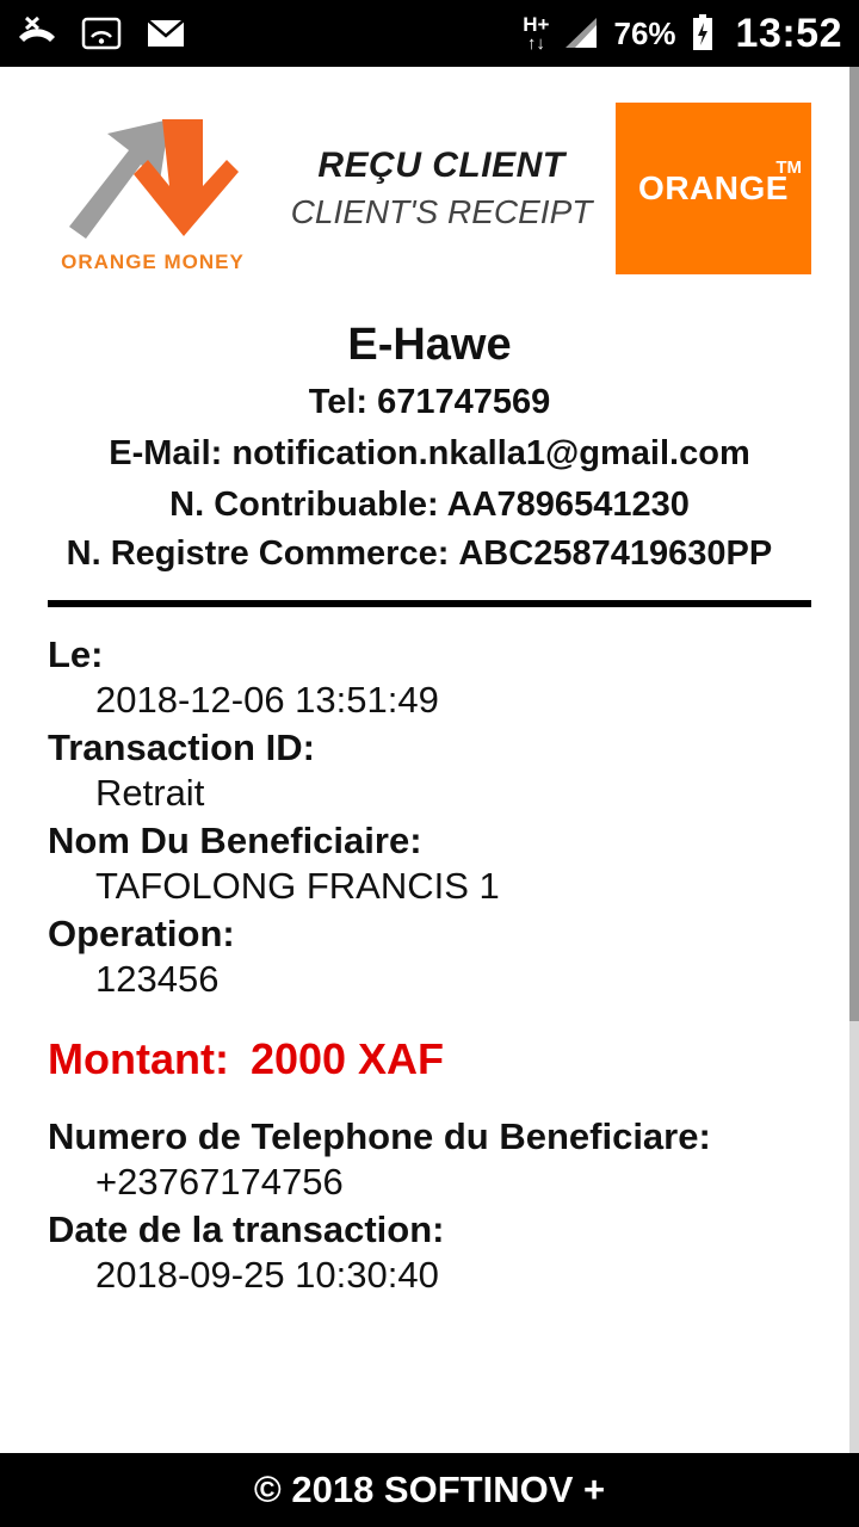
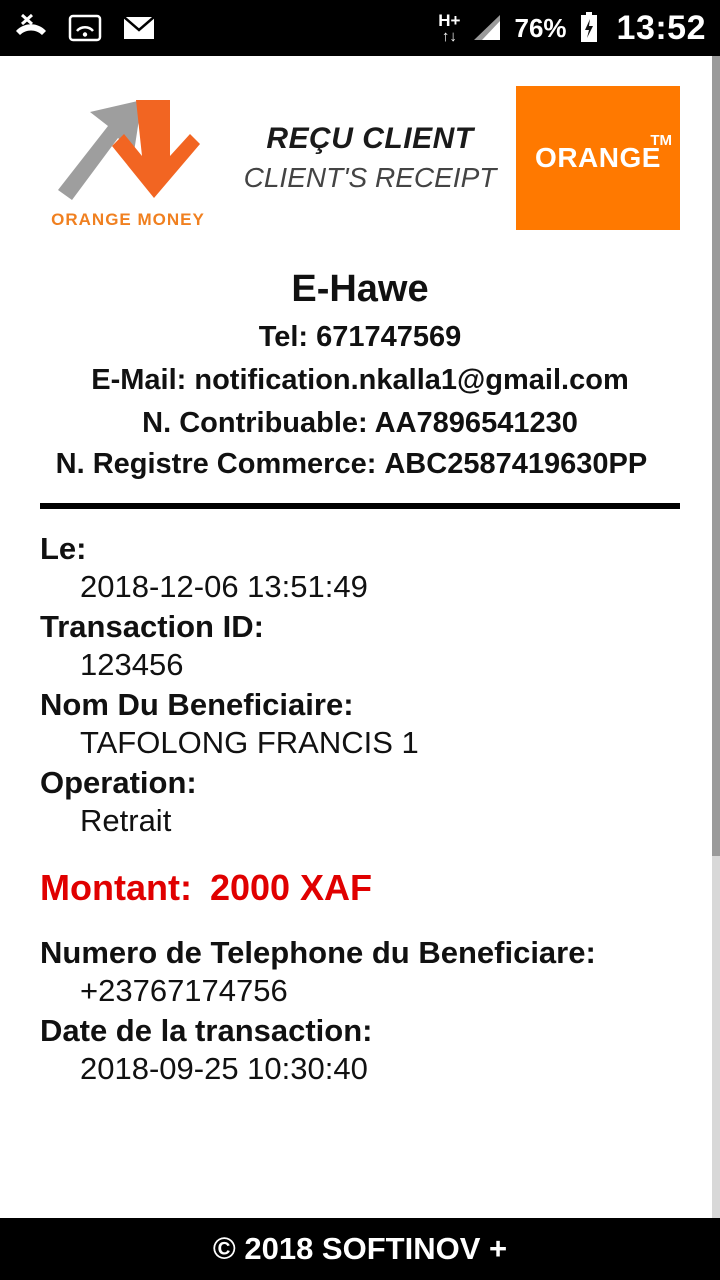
  H+
  ↑↓
  76%
  13:52
  ORANGE MONEY
  REÇU CLIENT
  CLIENT'S RECEIPT
  ORANGE
  TM
  E-Hawe
  Tel: 671747569
  E-Mail: notification.nkalla1@gmail.com
  N. Contribuable: AA7896541230
  N. Registre Commerce:
  ABC2587419630PP
  Le:
  2018-12-06 13:51:49
  Transaction ID:
- Retrait
+ 123456
  Nom Du Beneficiaire:
  TAFOLONG FRANCIS 1
  Operation:
- 123456
+ Retrait
  Montant:
  2000 XAF
  Numero de Telephone du Beneficiare:
  +23767174756
  Date de la transaction:
  2018-09-25 10:30:40
  © 2018 SOFTINOV +
